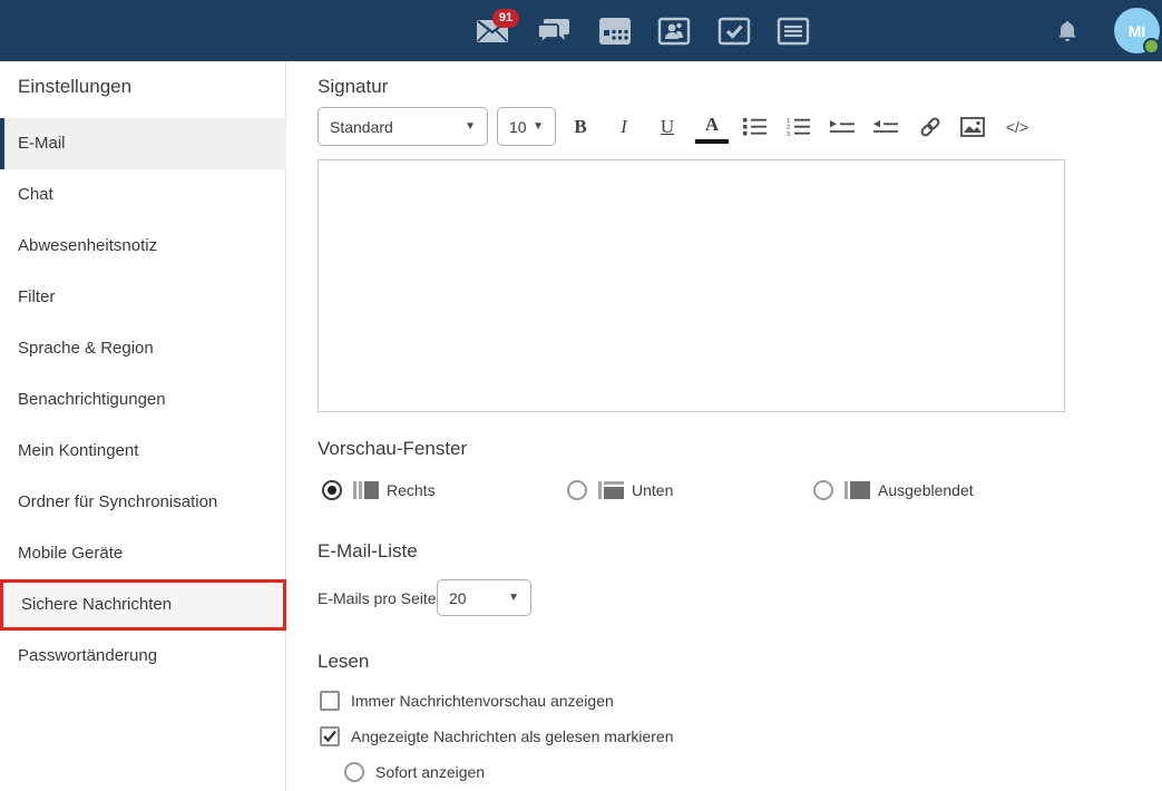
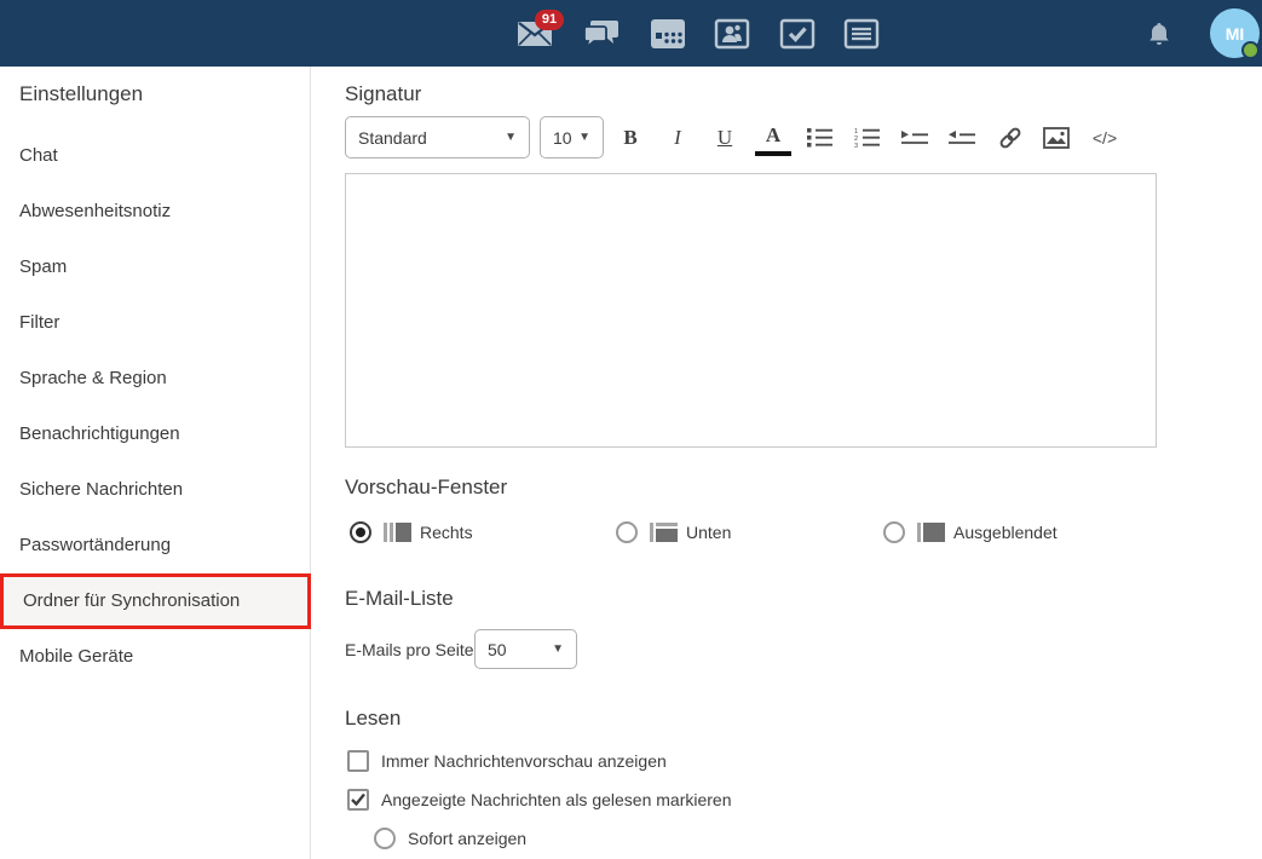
  91
  MI
  Einstellungen
- E-Mail
  Chat
  Abwesenheitsnotiz
+ Spam
  Filter
  Sprache & Region
  Benachrichtigungen
- Mein Kontingent
- Ordner für Synchronisation
+ Sichere Nachrichten
- Mobile Geräte
+ Passwortänderung
- Sichere Nachrichten
+ Ordner für Synchronisation
- Passwortänderung
+ Mobile Geräte
  Signatur
  Standard
  ▼
  10
  ▼
  B
  I
  U
  A
  </>
  Vorschau-Fenster
  Rechts
  Unten
  Ausgeblendet
  E-Mail-Liste
  E-Mails pro Seite
- 20
+ 50
  ▼
  Lesen
  Immer Nachrichtenvorschau anzeigen
  Angezeigte Nachrichten als gelesen markieren
  Sofort anzeigen
